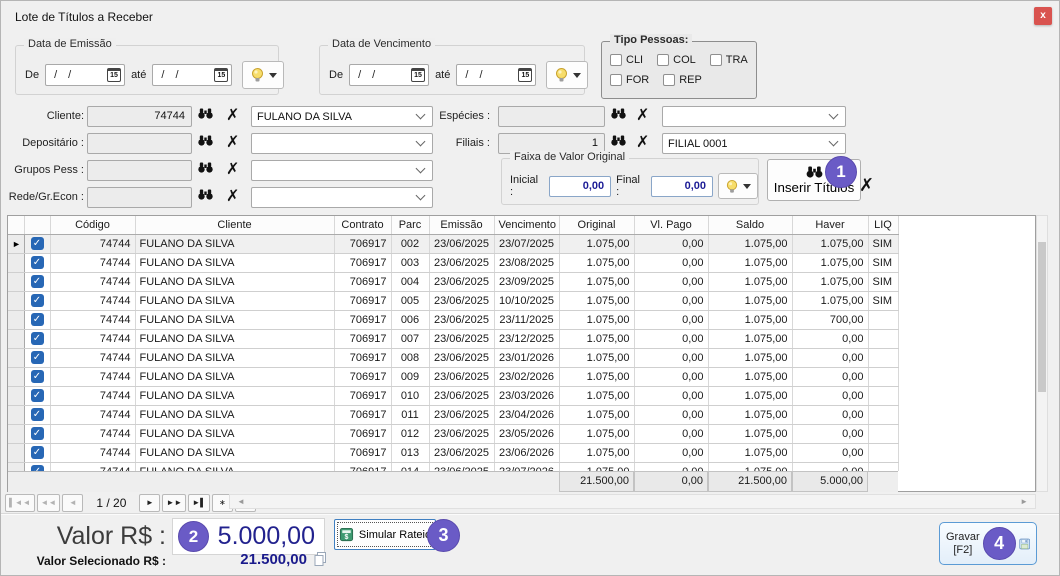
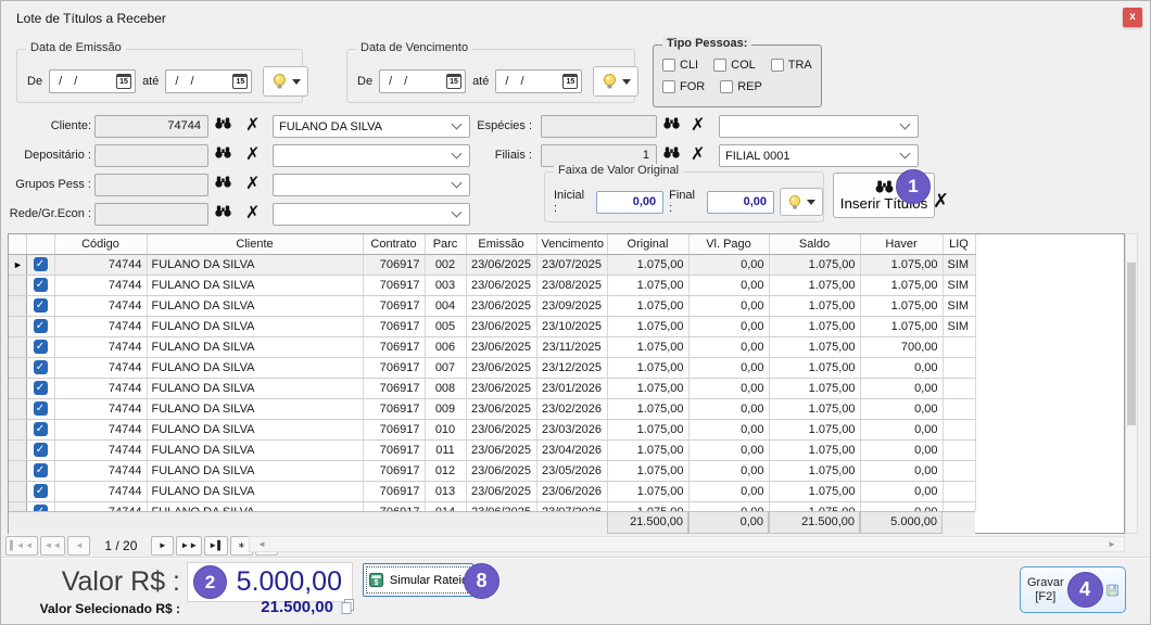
  Lote de Títulos a Receber
  x
  Data de Emissão
  De
  / /
  até
  / /
  Data de Vencimento
  De
  / /
  até
  / /
  Tipo Pessoas:
  CLI
  COL
  TRA
  FOR
  REP
  Cliente:
  74744
  ✗
  FULANO DA SILVA
  Depositário :
  ✗
  Grupos Pess :
  ✗
  Rede/Gr.Econ :
  ✗
  Espécies :
  ✗
  Filiais :
  1
  ✗
  FILIAL 0001
  Faixa de Valor Original
  Inicial :
  0,00
  Final :
  0,00
  Inserir Títus
  1
  ✗
  		Código	Cliente	Contrato	Parc	Emissão	Vencimento	Original	Vl. Pago	Saldo	Haver	LIQ
  ►	✓	74744	FULANO DA SILVA	706917	002	23/06/2025	23/07/2025	1.075,00	0,00	1.075,00	1.075,00	SIM
  	✓	74744	FULANO DA SILVA	706917	003	23/06/2025	23/08/2025	1.075,00	0,00	1.075,00	1.075,00	SIM
  	✓	74744	FULANO DA SILVA	706917	004	23/06/2025	23/09/2025	1.075,00	0,00	1.075,00	1.075,00	SIM
- 	✓	74744	FULANO DA SILVA	706917	005	23/06/2025	10/10/2025	1.075,00	0,00	1.075,00	1.075,00	SIM
+ 	✓	74744	FULANO DA SILVA	706917	005	23/06/2025	23/10/2025	1.075,00	0,00	1.075,00	1.075,00	SIM
  	✓	74744	FULANO DA SILVA	706917	006	23/06/2025	23/11/2025	1.075,00	0,00	1.075,00	700,00
  	✓	74744	FULANO DA SILVA	706917	007	23/06/2025	23/12/2025	1.075,00	0,00	1.075,00	0,00
  	✓	74744	FULANO DA SILVA	706917	008	23/06/2025	23/01/2026	1.075,00	0,00	1.075,00	0,00
  	✓	74744	FULANO DA SILVA	706917	009	23/06/2025	23/02/2026	1.075,00	0,00	1.075,00	0,00
  	✓	74744	FULANO DA SILVA	706917	010	23/06/2025	23/03/2026	1.075,00	0,00	1.075,00	0,00
  	✓	74744	FULANO DA SILVA	706917	011	23/06/2025	23/04/2026	1.075,00	0,00	1.075,00	0,00
  	✓	74744	FULANO DA SILVA	706917	012	23/06/2025	23/05/2026	1.075,00	0,00	1.075,00	0,00
  	✓	74744	FULANO DA SILVA	706917	013	23/06/2025	23/06/2026	1.075,00	0,00	1.075,00	0,00
  21.500,00
  0,00
  21.500,00
  5.000,00
  ▌◄◄
  ◄◄
  ◄
  1 / 20
  ►
  ►►
  ►▌
  ∗
  ◄
  ►
  Valor R$ :
  2
  5.000,00
  Simular Ratei
- 3
+ 8
  Valor Selecionado R$ :
  21.500,00
  Gravar
  [F2]
  4
